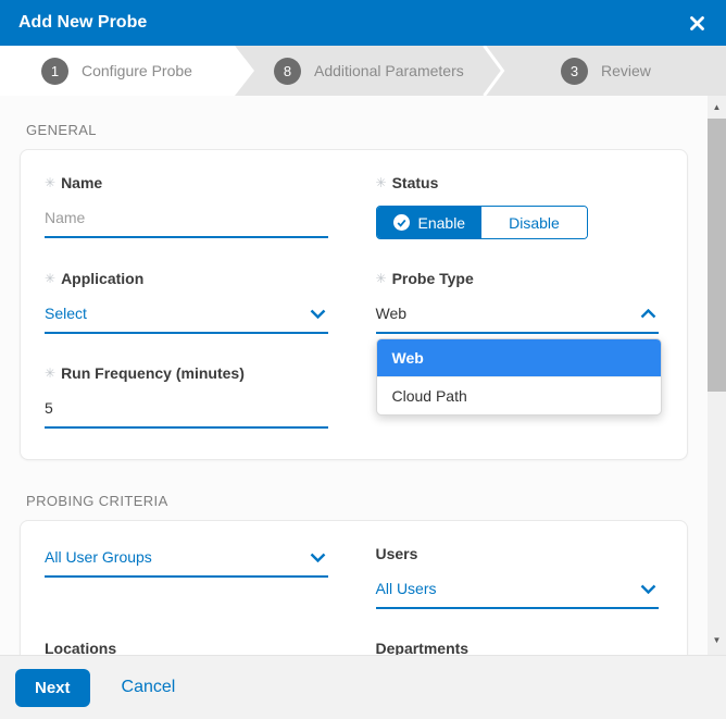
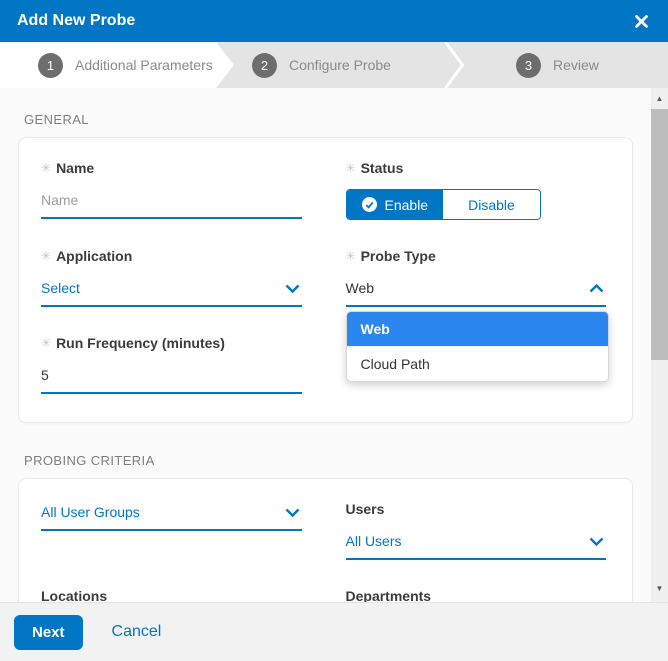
  Add New Probe
  1
- Configure Probe
+ Additional Parameters
- 8
+ 2
- Additional Parameters
+ Configure Probe
  3
  Review
  GENERAL
  ✳
  Name
  Name
  ✳
  Status
  Enable
  Disable
  ✳
  Application
  Select
  ✳
  Probe Type
  Web
  Web
  Cloud Path
  ✳
  Run Frequency (minutes)
  5
  PROBING CRITERIA
  All User Groups
  Users
  All Users
  Locations
  Departments
  ▲
  ▼
  Next
  Cancel
